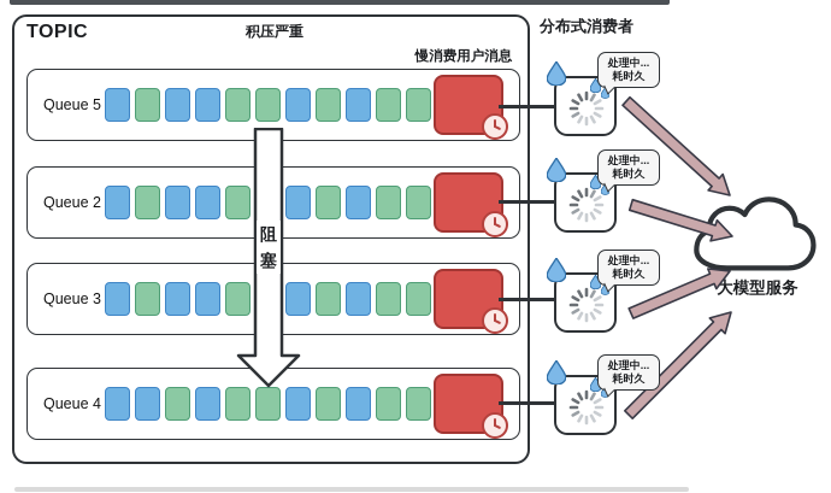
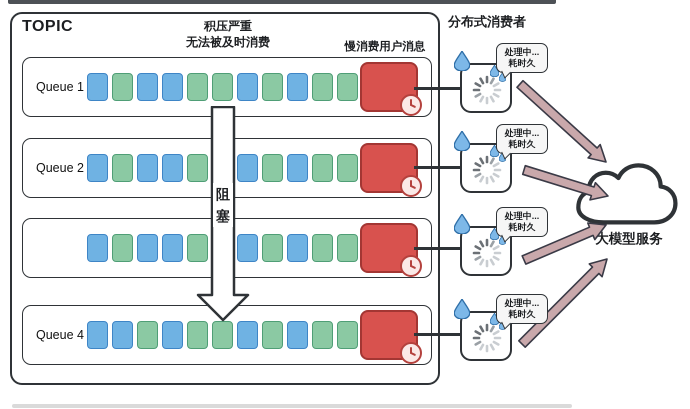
  TOPIC
  积压严重
+ 无法被及时消费
  慢消费用户消息
- Queue 5
+ Queue 1
  Queue 2
- Queue 3
  Queue 4
  阻塞
  分布式消费者
  处理中...
  耗时久
  处理中...
  耗时久
  处理中...
  耗时久
  处理中...
  耗时久
  大模型服务
